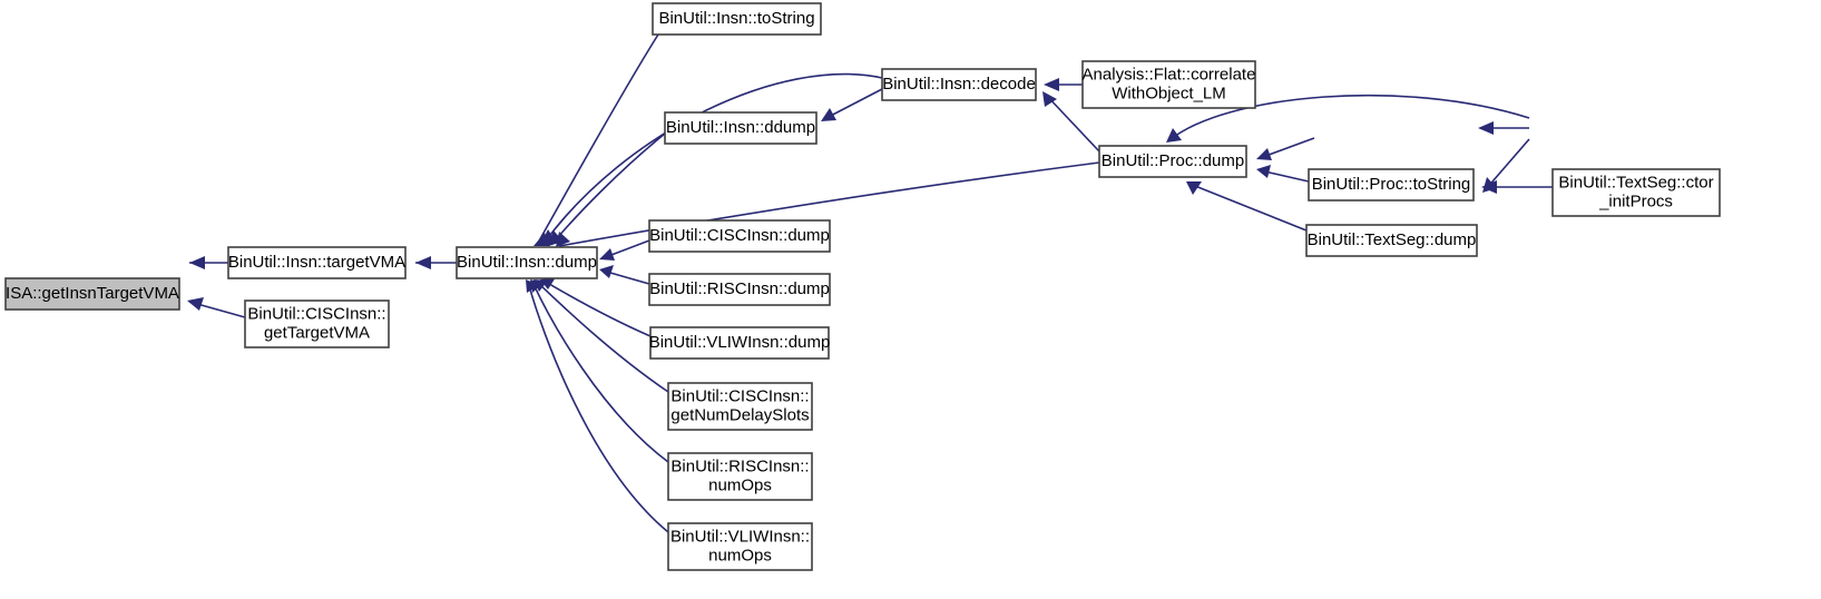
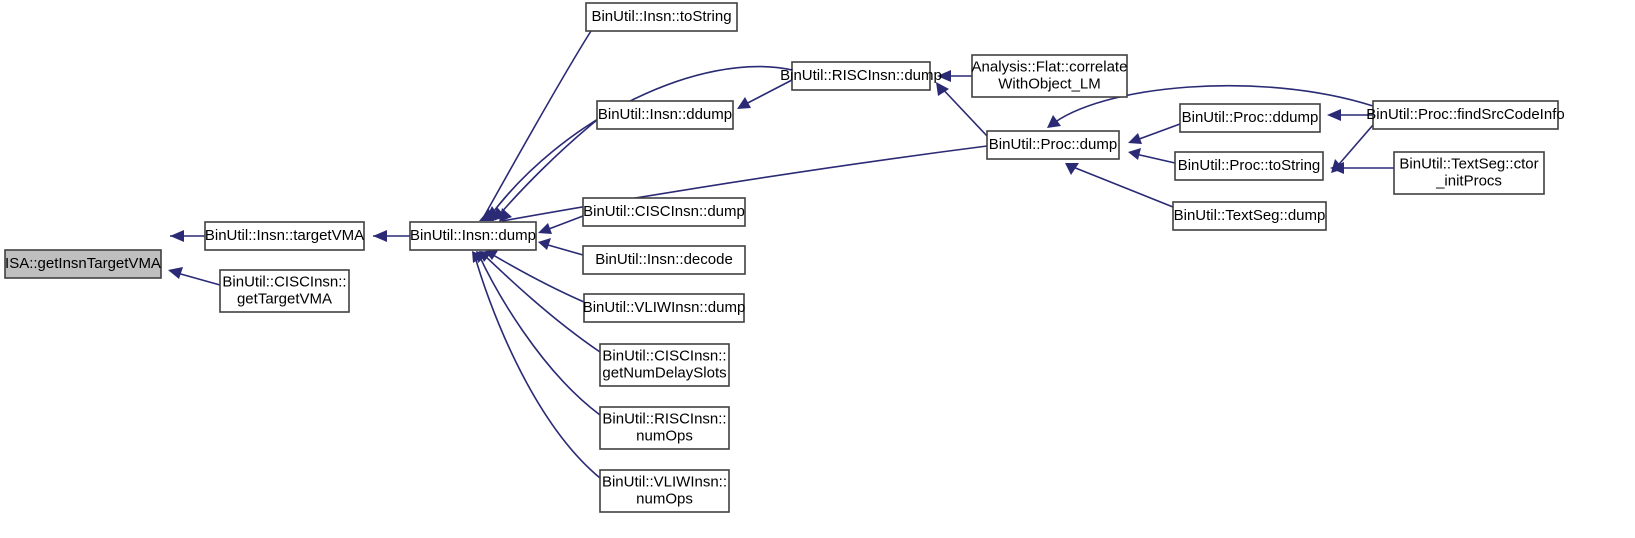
  ISA::getInsnTargetVMA
  BinUtil::Insn::targetVMA
  BinUtil::CISCInsn::
  getTargetVMA
  BinUtil::Insn::dump
  BinUtil::Insn::toString
  BinUtil::Insn::ddump
  BinUtil::CISCInsn::dump
- BinUtil::RISCInsn::dump
+ BinUtil::Insn::decode
  BinUtil::VLIWInsn::dump
  BinUtil::CISCInsn::
  getNumDelaySlots
  BinUtil::RISCInsn::
  numOps
  BinUtil::VLIWInsn::
  numOps
- BinUtil::Insn::decode
+ BinUtil::RISCInsn::dump
  Analysis::Flat::correlate
  WithObject_LM
  BinUtil::Proc::dump
+ BinUtil::Proc::ddump
  BinUtil::Proc::toString
  BinUtil::TextSeg::dump
+ BinUtil::Proc::findSrcCodeInfo
  BinUtil::TextSeg::ctor
  _initProcs
